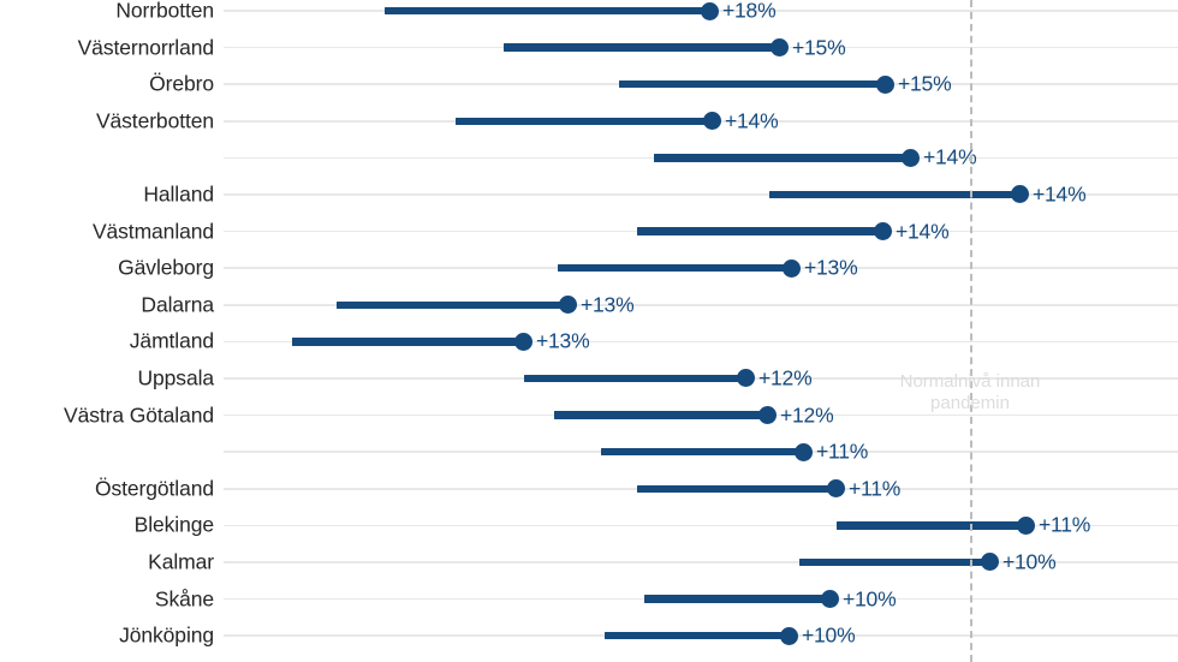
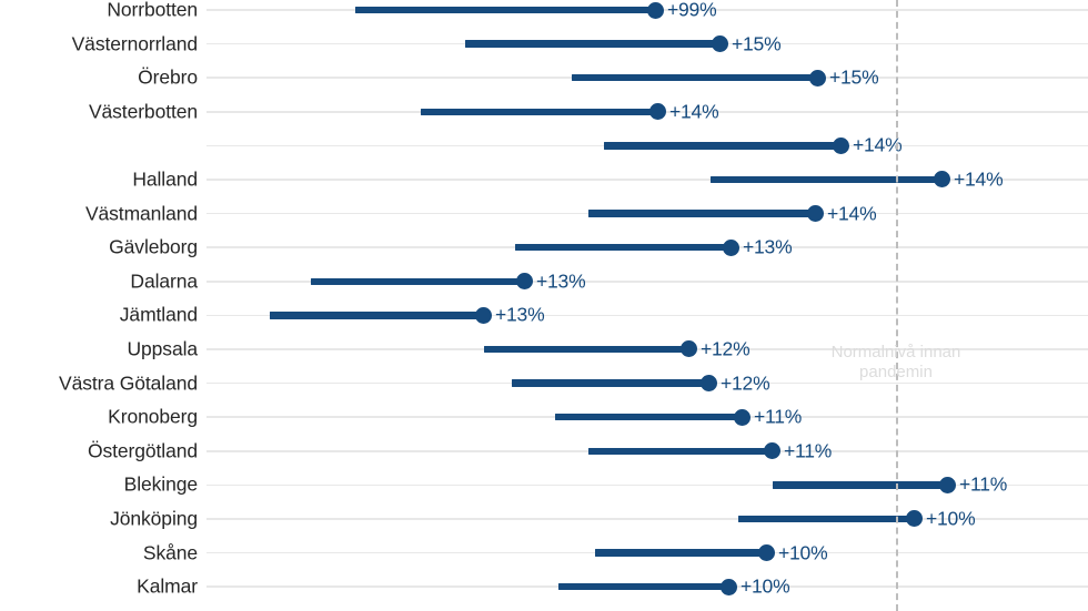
  Norrbotten
- +18%
+ +99%
  Västernorrland
  +15%
  Örebro
  +15%
  Västerbotten
  +14%
  +14%
  Halland
  +14%
  Västmanland
  +14%
  Gävleborg
  +13%
  Dalarna
  +13%
  Jämtland
  +13%
  Uppsala
  +12%
  Västra Götaland
  +12%
+ Kronoberg
  +11%
  Östergötland
  +11%
  Blekinge
  +11%
- Kalmar
+ Jönköping
  +10%
  Skåne
  +10%
- Jönköping
+ Kalmar
  +10%
  Normalnivå innan
  pandemin
